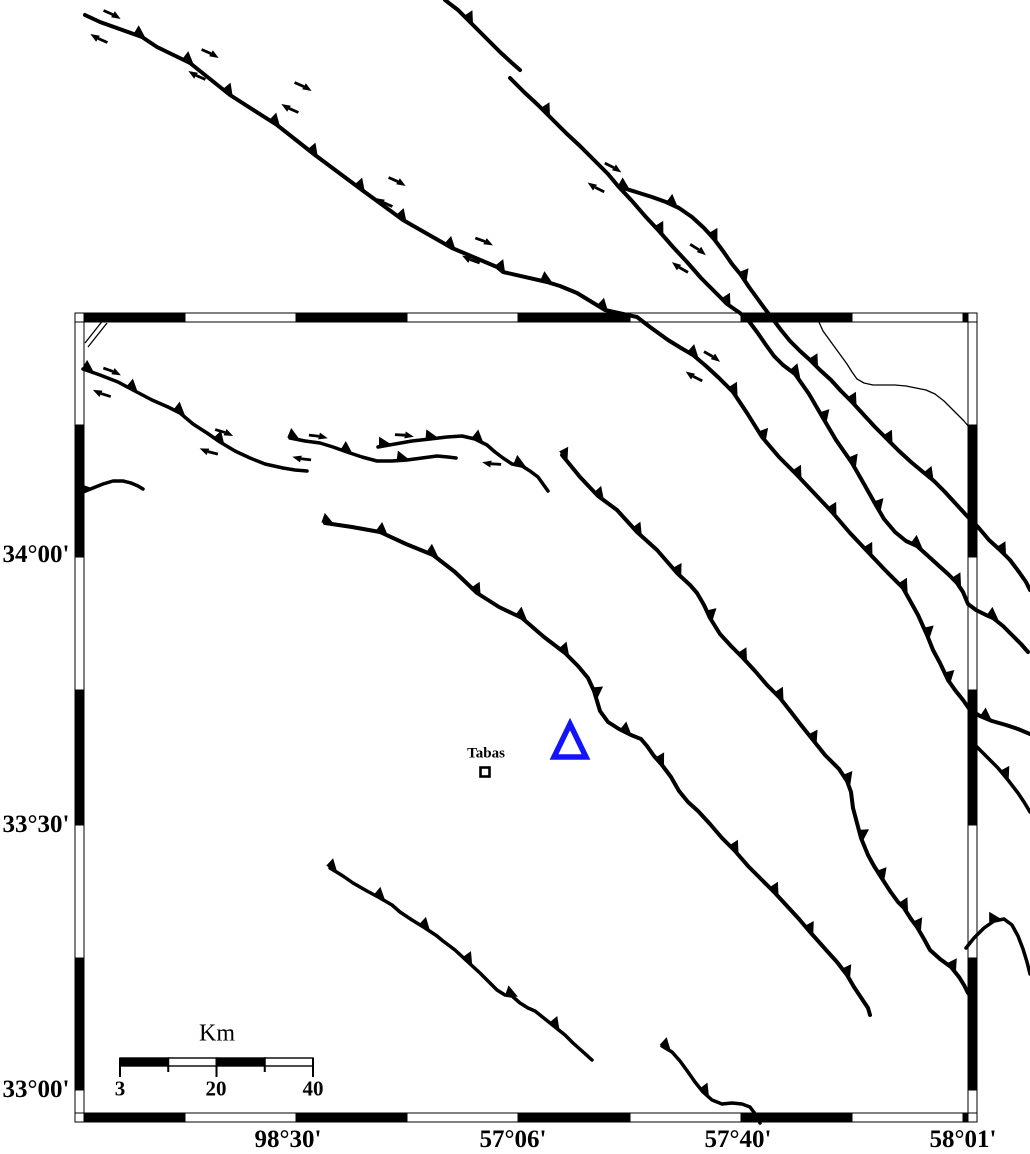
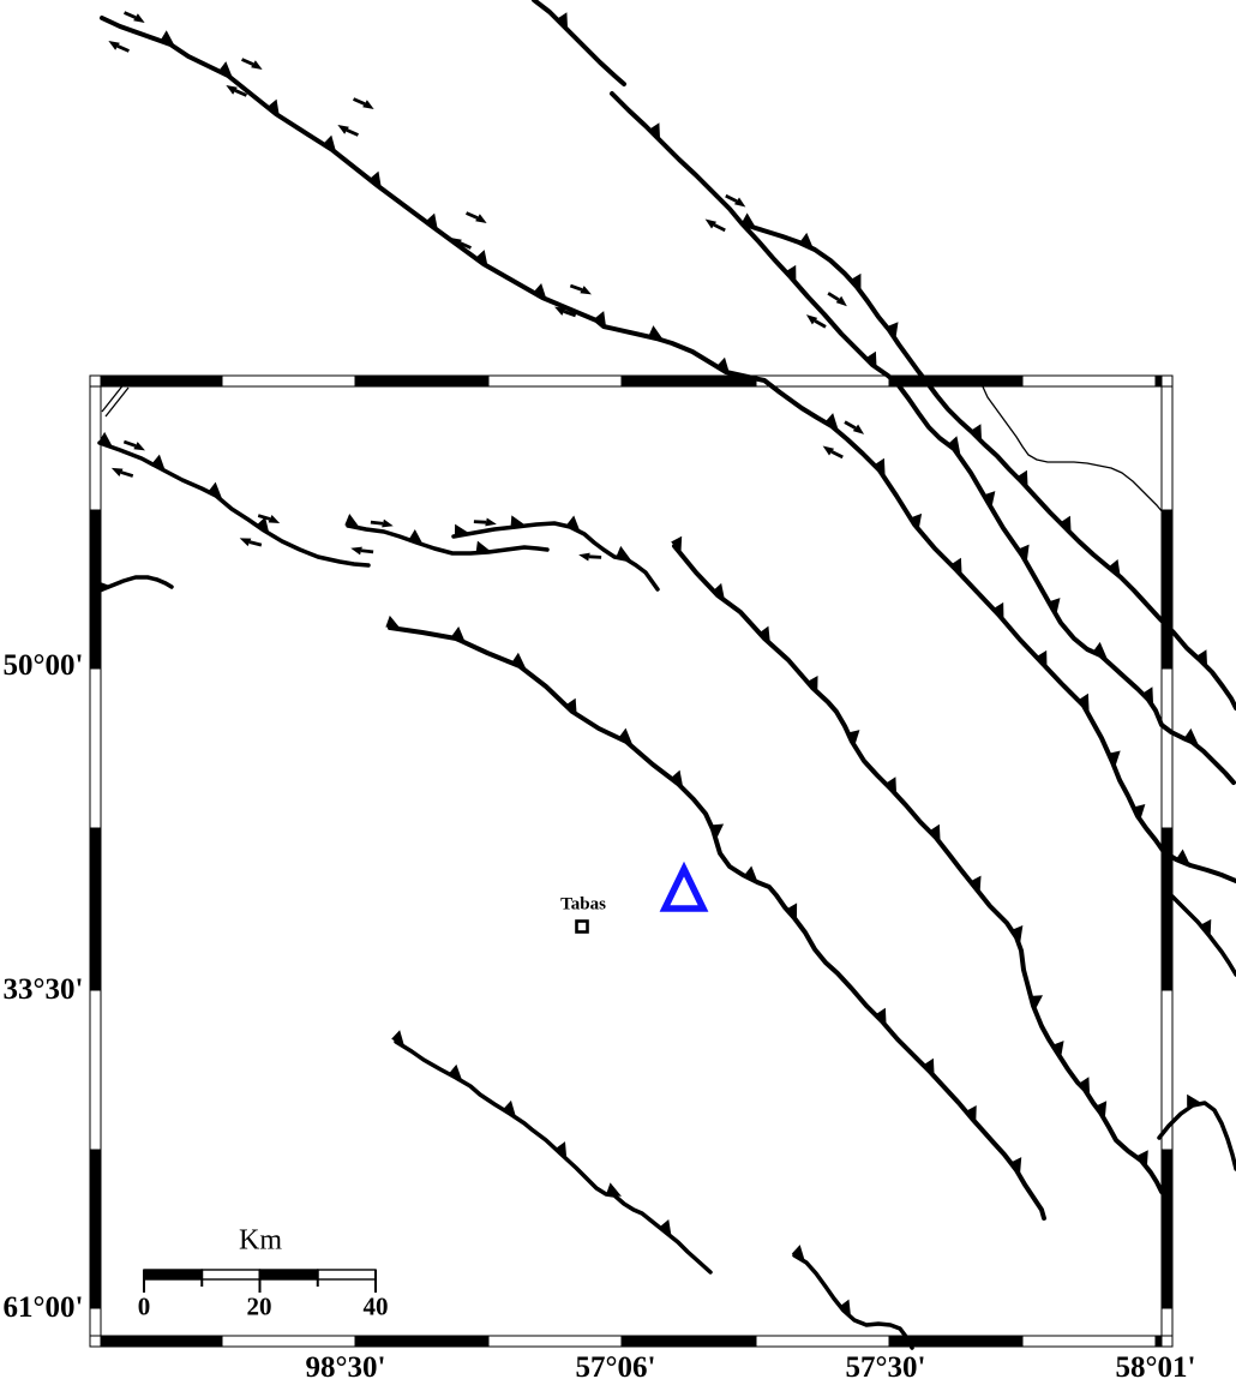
- 34°00'
+ 50°00'
  33°30'
- 33°00'
+ 61°00'
  98°30'
  57°06'
- 57°40'
+ 57°30'
  58°01'
  Tabas
  Km
- 3
+ 0
  20
  40
